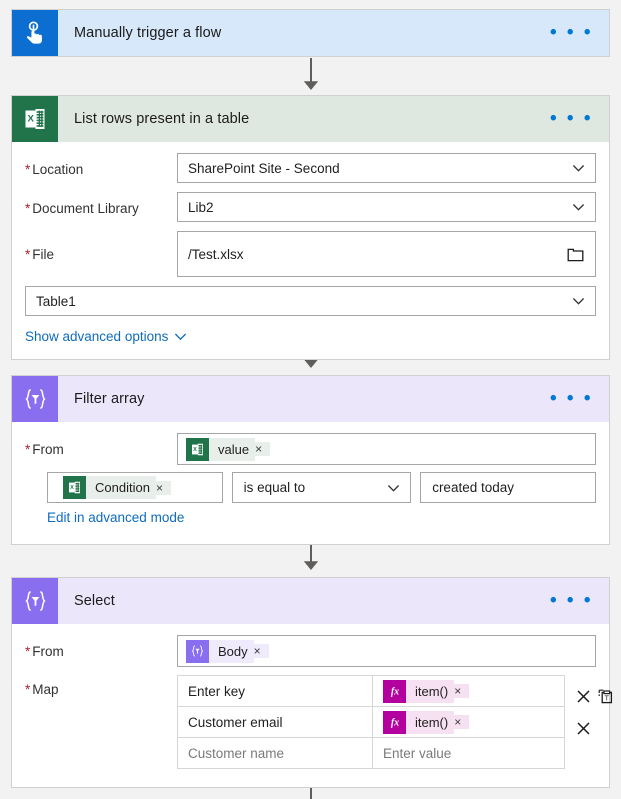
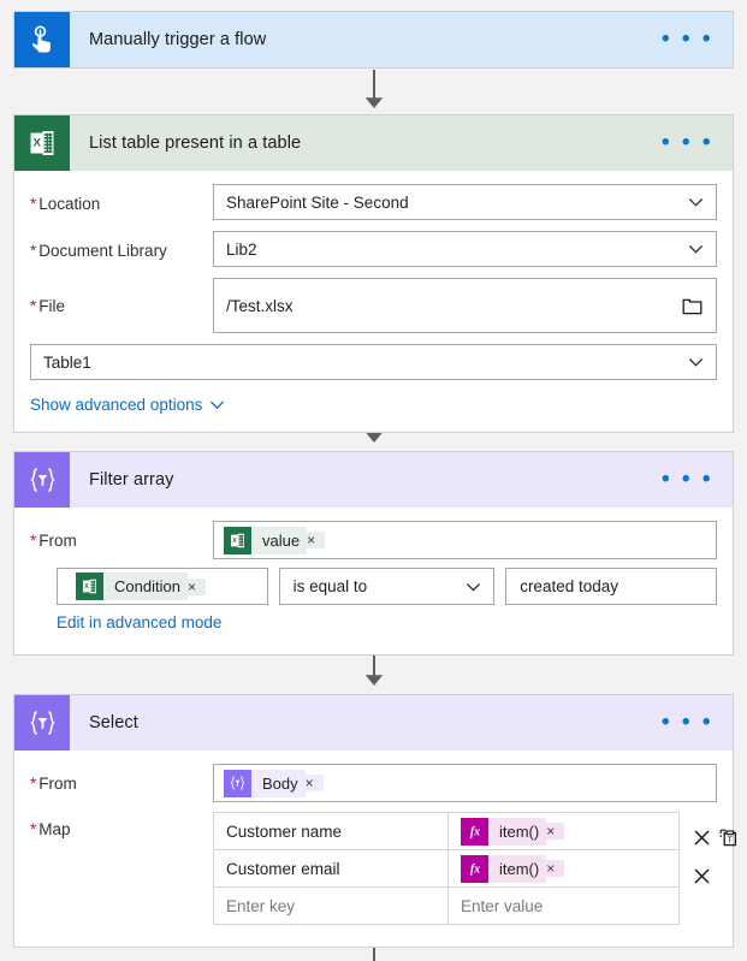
  Manually trigger a flow
  • • •
  X
- List rows present in a table
+ List table present in a table
  • • •
  * Location
  SharePoint Site - Second
  * Document Library
  Lib2
  * File
  /Test.xlsx
  Table1
  Show advanced options
  Filter array
  • • •
  * From
  value
  ×
  Condition
  ×
  is equal to
  created today
  Edit in advanced mode
  Select
  • • •
  * From
  Body
  ×
  * Map
- Enter key	fx item() ×
+ Customer name	fx item() ×
  Customer email	fx item() ×
- Customer name	Enter value
+ Enter key	Enter value
